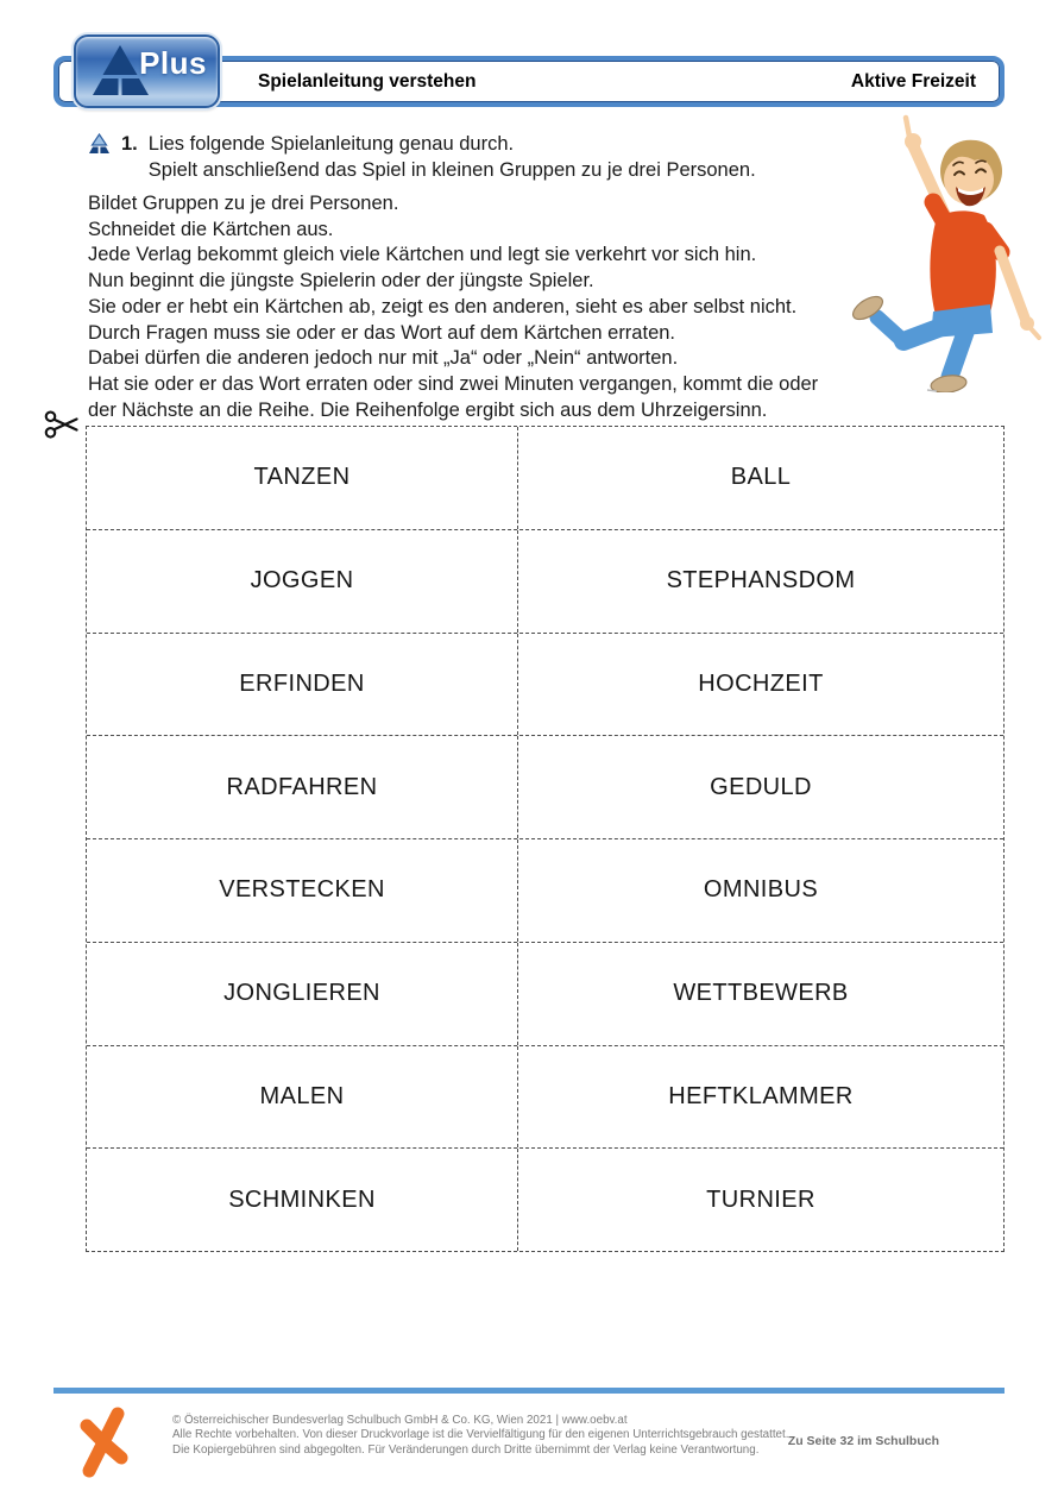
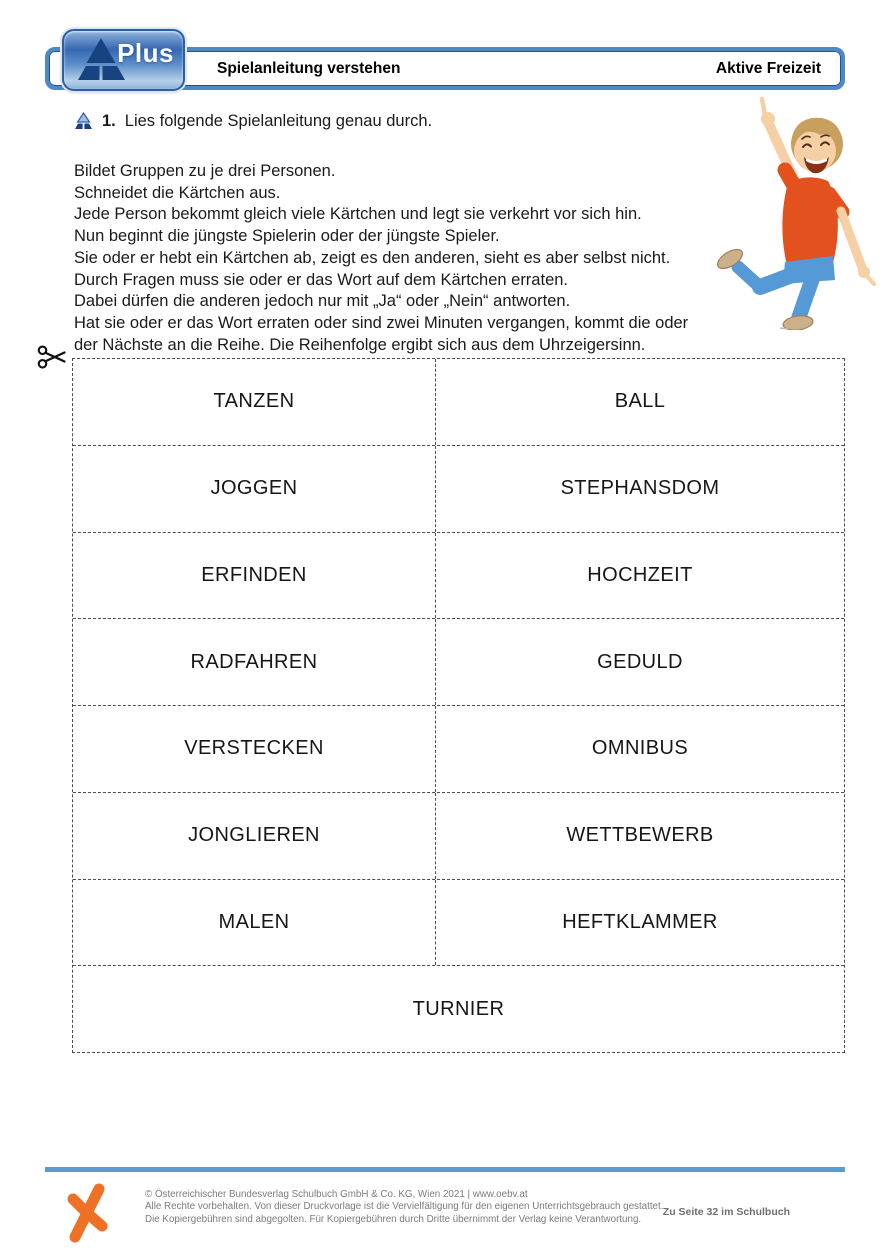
  Spielanleitung verstehen
  Aktive Freizeit
  Plus
  1.
  Lies folgende Spielanleitung genau durch.
- Spielt anschließend das Spiel in kleinen Gruppen zu je drei Personen.
  Bildet Gruppen zu je drei Personen.
  Schneidet die Kärtchen aus.
- Jede Verlag bekommt gleich viele Kärtchen und legt sie verkehrt vor sich hin.
+ Jede Person bekommt gleich viele Kärtchen und legt sie verkehrt vor sich hin.
  Nun beginnt die jüngste Spielerin oder der jüngste Spieler.
  Sie oder er hebt ein Kärtchen ab, zeigt es den anderen, sieht es aber selbst nicht.
  Durch Fragen muss sie oder er das Wort auf dem Kärtchen erraten.
  Dabei dürfen die anderen jedoch nur mit „Ja“ oder „Nein“ antworten.
  Hat sie oder er das Wort erraten oder sind zwei Minuten vergangen, kommt die oder
  der Nächste an die Reihe. Die Reihenfolge ergibt sich aus dem Uhrzeigersinn.
  TANZEN
  BALL
  JOGGEN
  STEPHANSDOM
  ERFINDEN
  HOCHZEIT
  RADFAHREN
  GEDULD
  VERSTECKEN
  OMNIBUS
  JONGLIEREN
  WETTBEWERB
  MALEN
  HEFTKLAMMER
- SCHMINKEN
  TURNIER
  © Österreichischer Bundesverlag Schulbuch GmbH & Co. KG, Wien 2021 | www.oebv.at
  Alle Rechte vorbehalten. Von dieser Druckvorlage ist die Vervielfältigung für den eigenen Unterrichtsgebrauch gestattet.
- Die Kopiergebühren sind abgegolten. Für Veränderungen durch Dritte übernimmt der Verlag keine Verantwortung.
+ Die Kopiergebühren sind abgegolten. Für Kopiergebühren durch Dritte übernimmt der Verlag keine Verantwortung.
  Zu Seite 32 im Schulbuch
